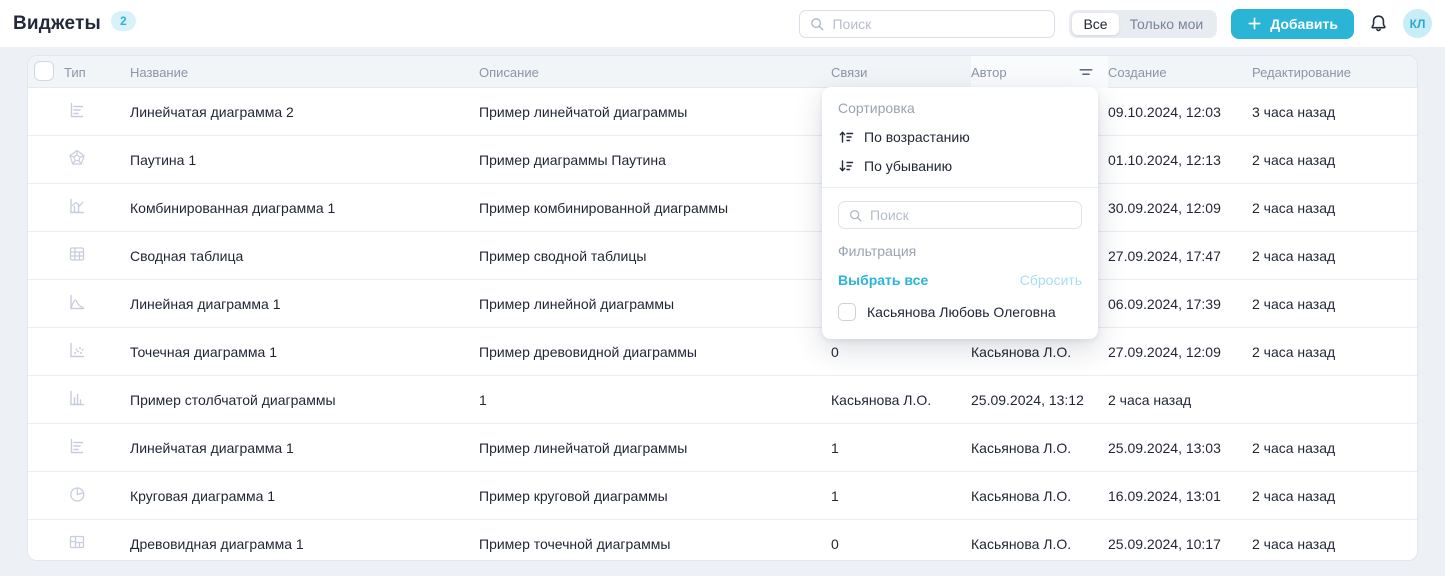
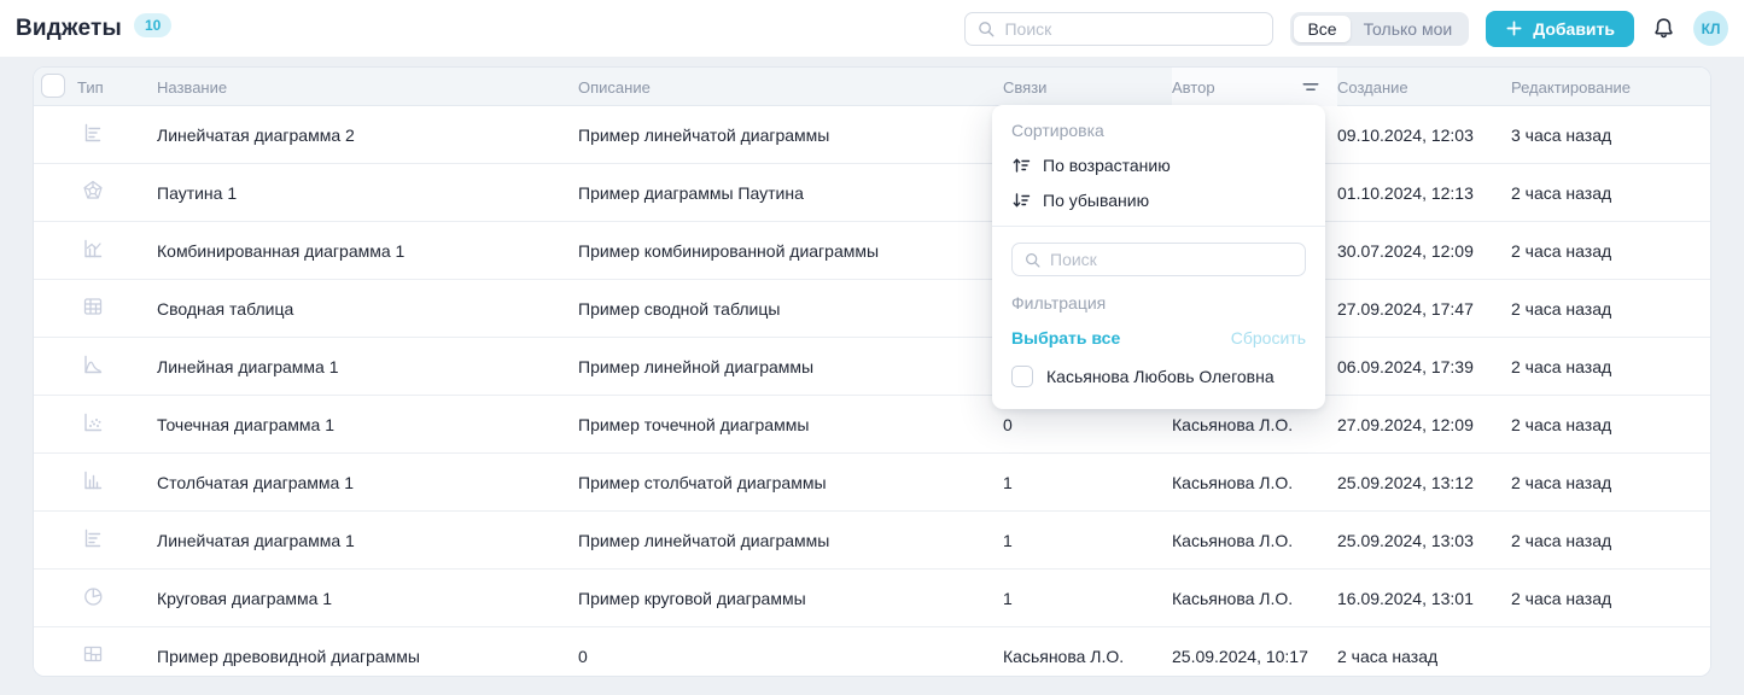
  Виджеты
- 2
+ 10
  Поиск
  Все
  Только мои
  Добавить
  КЛ
  Тип
  Название
  Описание
  Связи
  Автор
  Создание
  Редактирование
  Линейчатая диаграмма 2
  Пример линейчатой диаграммы
  09.10.2024, 12:03
  3 часа назад
  Паутина 1
  Пример диаграммы Паутина
  01.10.2024, 12:13
  2 часа назад
  Комбинированная диаграмма 1
  Пример комбинированной диаграммы
- 30.09.2024, 12:09
+ 30.07.2024, 12:09
  2 часа назад
  Сводная таблица
  Пример сводной таблицы
  27.09.2024, 17:47
  2 часа назад
  Линейная диаграмма 1
  Пример линейной диаграммы
  06.09.2024, 17:39
  2 часа назад
  Точечная диаграмма 1
- Пример древовидной диаграммы
+ Пример точечной диаграммы
  0
  Касьянова Л.О.
  27.09.2024, 12:09
  2 часа назад
+ Столбчатая диаграмма 1
  Пример столбчатой диаграммы
  1
  Касьянова Л.О.
  25.09.2024, 13:12
  2 часа назад
  Линейчатая диаграмма 1
  Пример линейчатой диаграммы
  1
  Касьянова Л.О.
  25.09.2024, 13:03
  2 часа назад
  Круговая диаграмма 1
  Пример круговой диаграммы
  1
  Касьянова Л.О.
  16.09.2024, 13:01
  2 часа назад
- Древовидная диаграмма 1
- Пример точечной диаграммы
+ Пример древовидной диаграммы
  0
  Касьянова Л.О.
  25.09.2024, 10:17
  2 часа назад
  Сортировка
  По возрастанию
  По убыванию
  Поиск
  Фильтрация
  Выбрать все
  Сбросить
  Касьянова Любовь Олеговна
